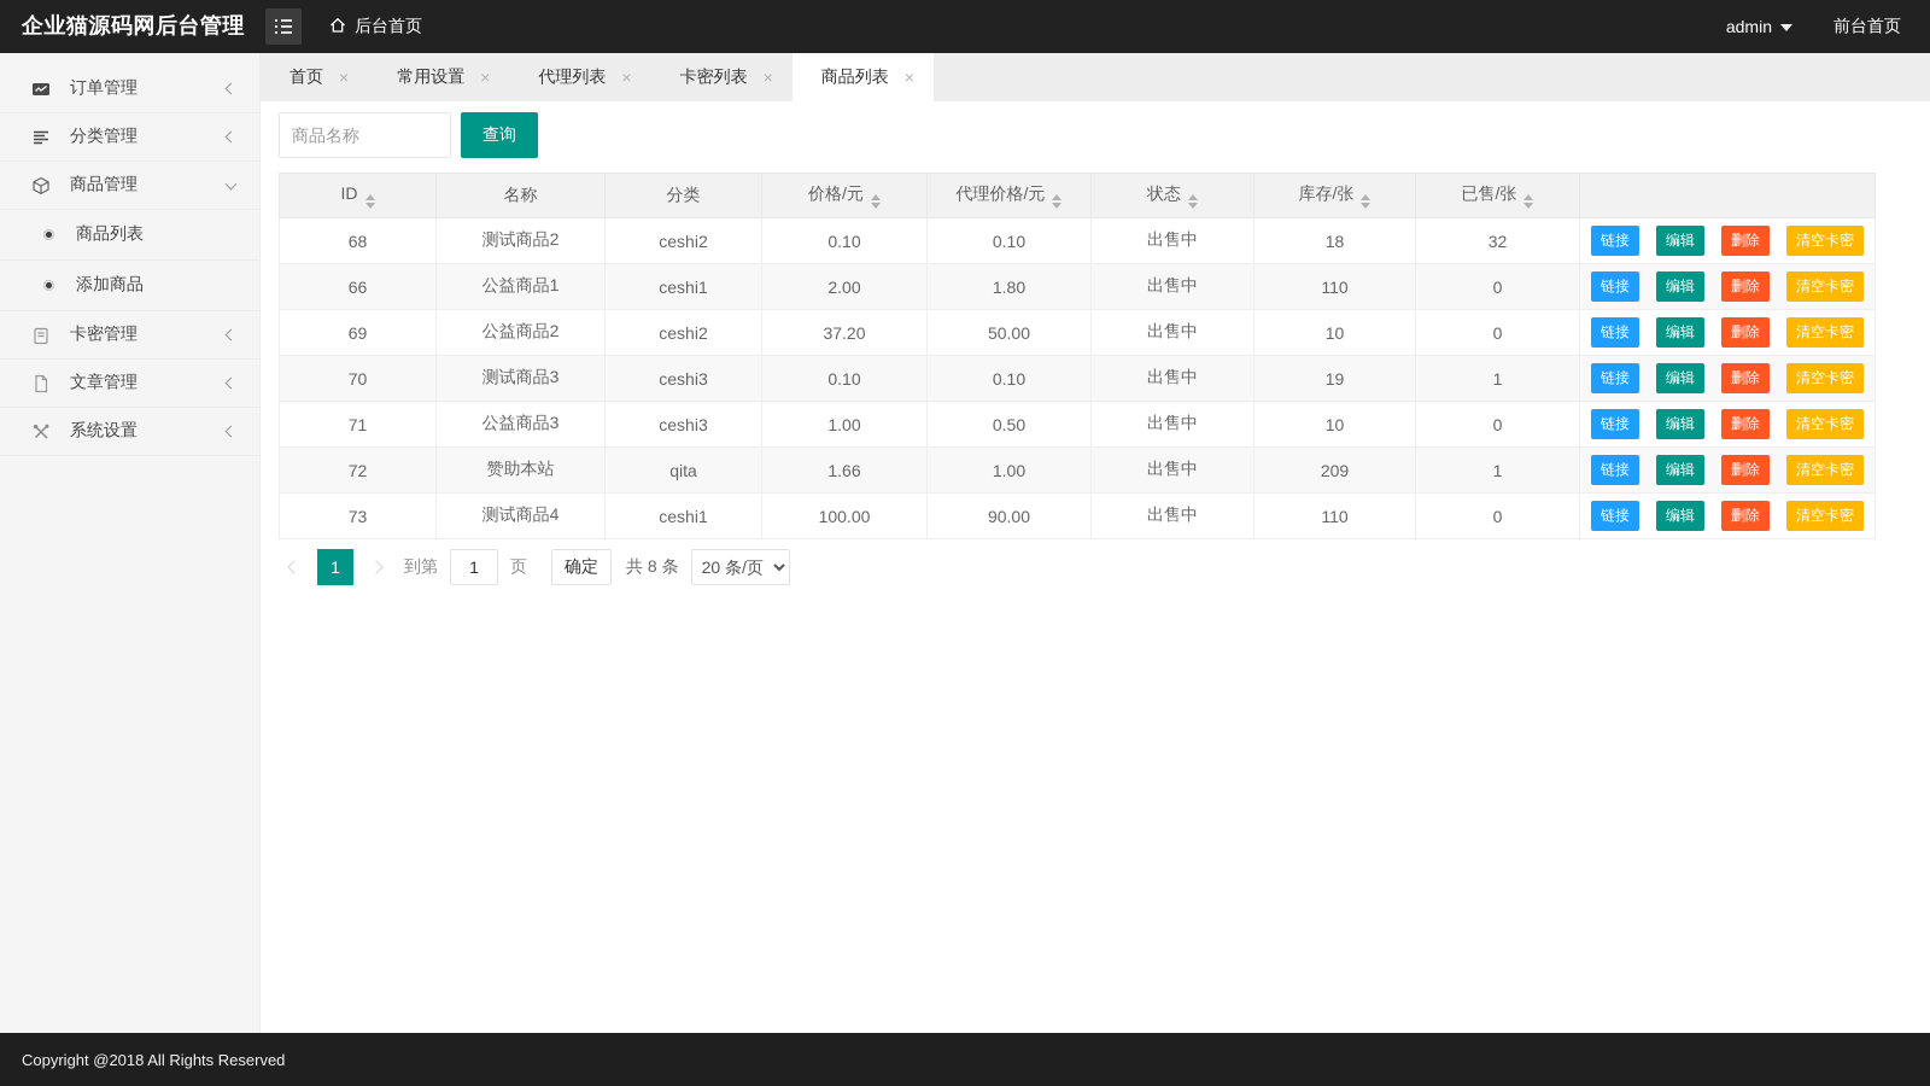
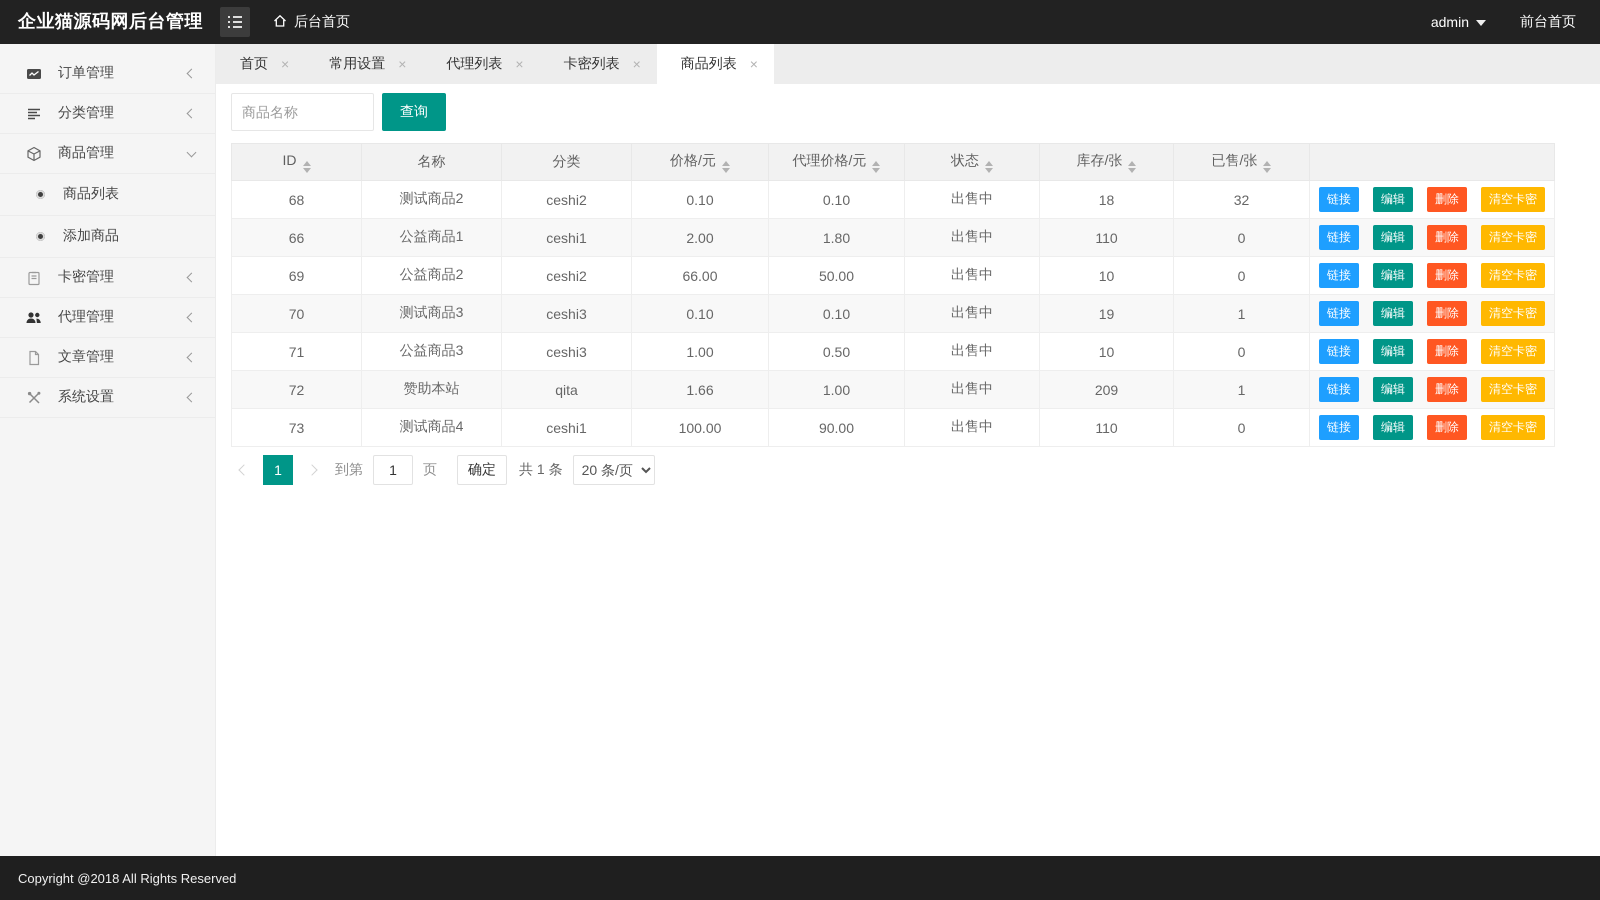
  企业猫源码网后台管理
  后台首页
  admin
  前台首页
  订单管理
  分类管理
  商品管理
  商品列表
  添加商品
  卡密管理
+ 代理管理
  文章管理
  系统设置
  首页
  ×
  常用设置
  ×
  代理列表
  ×
  卡密列表
  ×
  商品列表
  ×
  商品名称
  查询
  ID	名称	分类	价格/元	代理价格/元	状态	库存/张	已售/张
  68	测试商品2	ceshi2	0.10	0.10	出售中	18	32	链接 编辑 删除 清空卡密
  66	公益商品1	ceshi1	2.00	1.80	出售中	110	0	链接 编辑 删除 清空卡密
- 69	公益商品2	ceshi2	37.20	50.00	出售中	10	0	链接 编辑 删除 清空卡密
+ 69	公益商品2	ceshi2	66.00	50.00	出售中	10	0	链接 编辑 删除 清空卡密
  70	测试商品3	ceshi3	0.10	0.10	出售中	19	1	链接 编辑 删除 清空卡密
  71	公益商品3	ceshi3	1.00	0.50	出售中	10	0	链接 编辑 删除 清空卡密
  72	赞助本站	qita	1.66	1.00	出售中	209	1	链接 编辑 删除 清空卡密
  73	测试商品4	ceshi1	100.00	90.00	出售中	110	0	链接 编辑 删除 清空卡密
  1
  到第
  1
  页
  确定
- 共 8 条
+ 共 1 条
  20 条/页
  Copyright @2018 All Rights Reserved
